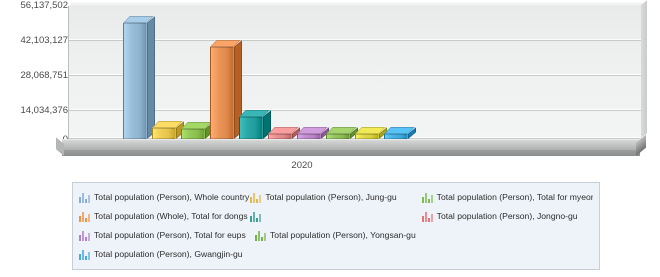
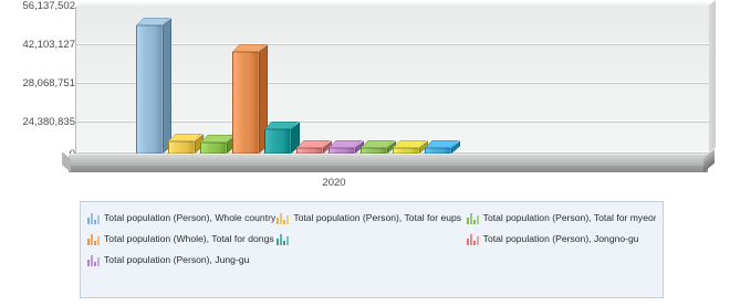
  56,137,502
  42,103,127
  28,068,751
- 14,034,376
+ 24,380,835
  2020
  Total population (Person), Whole country
- Total population (Person), Jung-gu
+ Total population (Person), Total for eups
  Total population (Person), Total for myeo
  Total population (Whole), Total for dongs
  Total population (Person), Jongno-gu
- Total population (Person), Total for eups
+ Total population (Person), Jung-gu
- Total population (Person), Yongsan-gu
- Total population (Person), Gwangjin-gu
